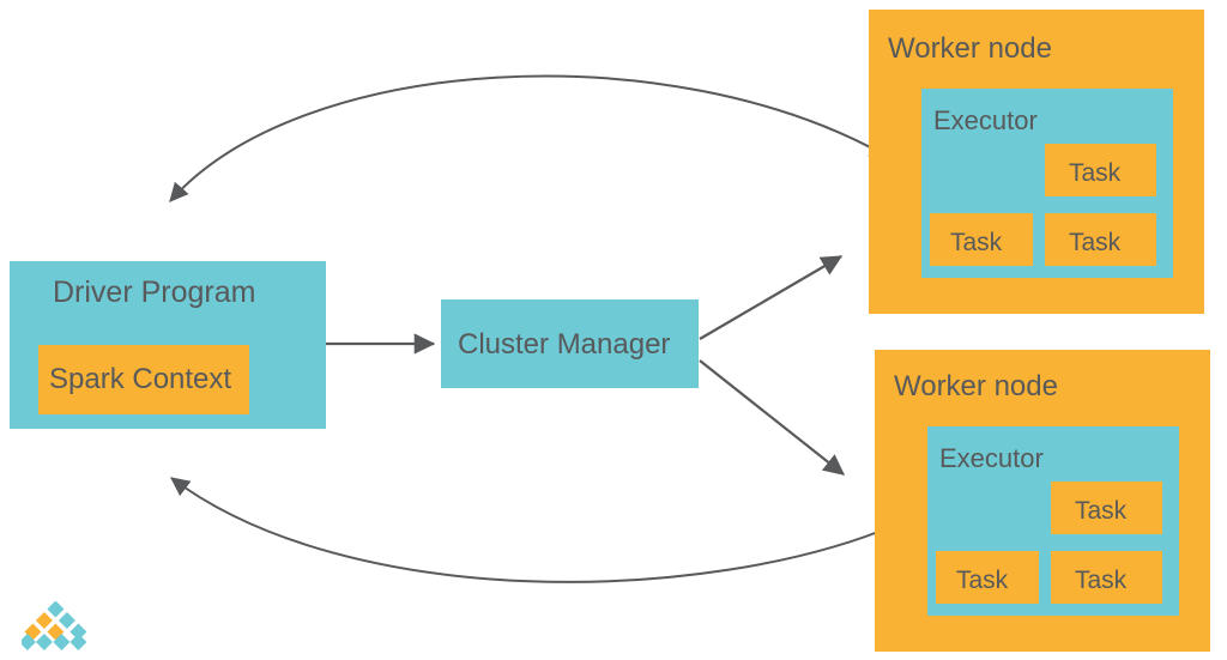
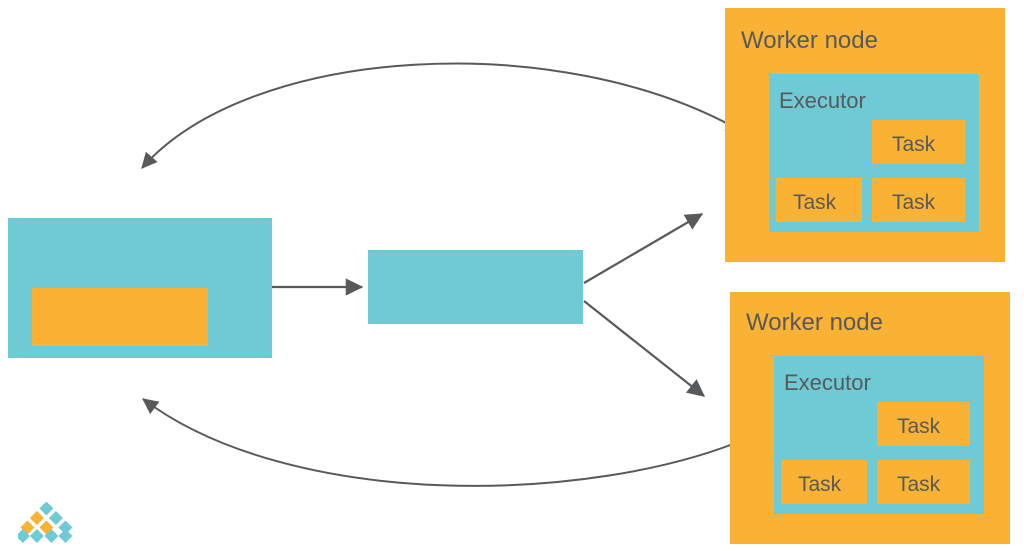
- Driver Program
- Spark Context
- Cluster Manager
  Worker node
  Executor
  Task
  Task
  Task
  Worker node
  Executor
  Task
  Task
  Task
